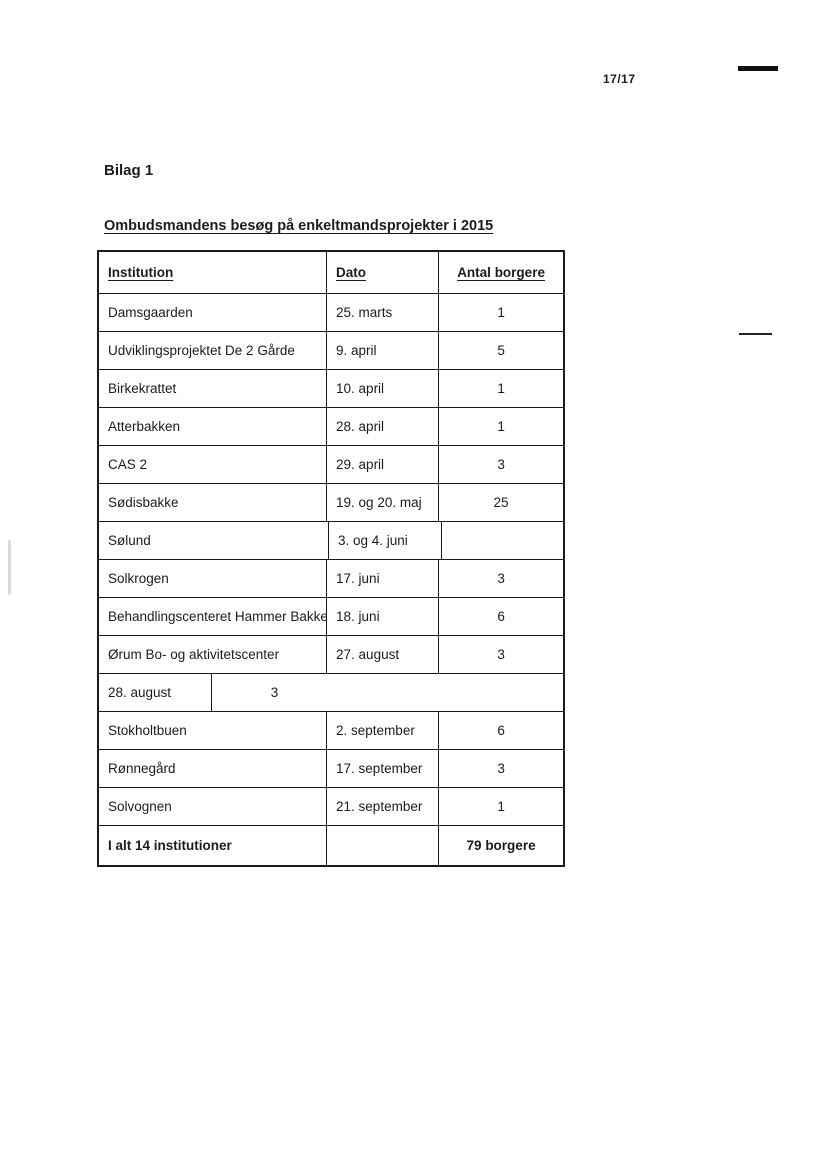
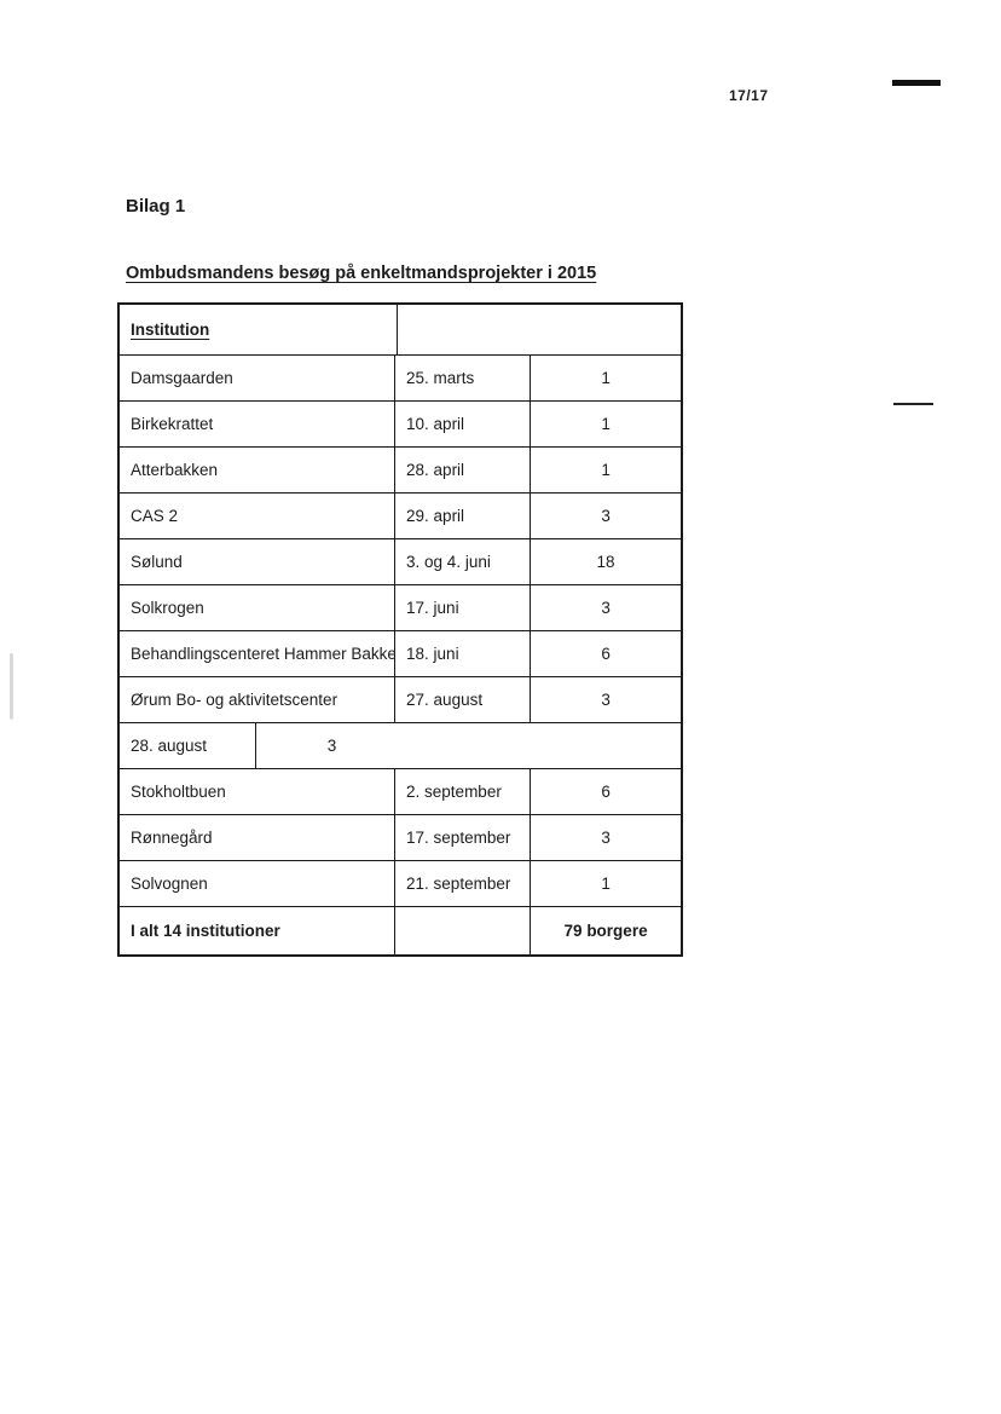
  17/17
  Bilag 1
  Ombudsmandens besøg på enkeltmandsprojekter i 2015
  Institution
- Dato
- Antal borgere
  Damsgaarden
  25. marts
  1
- Udviklingsprojektet De 2 Gårde
- 9. april
- 5
  Birkekrattet
  10. april
  1
  Atterbakken
  28. april
  1
  CAS 2
  29. april
  3
- Sødisbakke
- 19. og 20. maj
- 25
  Sølund
  3. og 4. juni
+ 18
  Solkrogen
  17. juni
  3
  Behandlingscenteret Hammer Bakke
  18. juni
  6
  Ørum Bo- og aktivitetscenter
  27. august
  3
  28. august
  3
  Stokholtbuen
  2. september
  6
  Rønnegård
  17. september
  3
  Solvognen
  21. september
  1
  I alt 14 institutioner
  79 borgere
